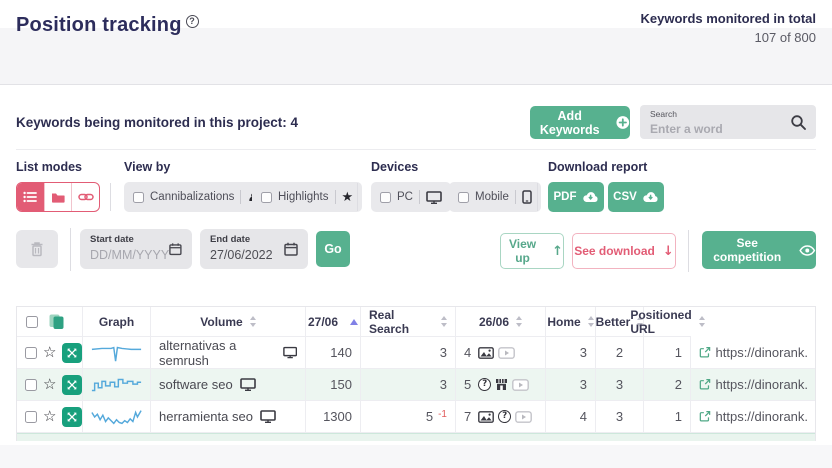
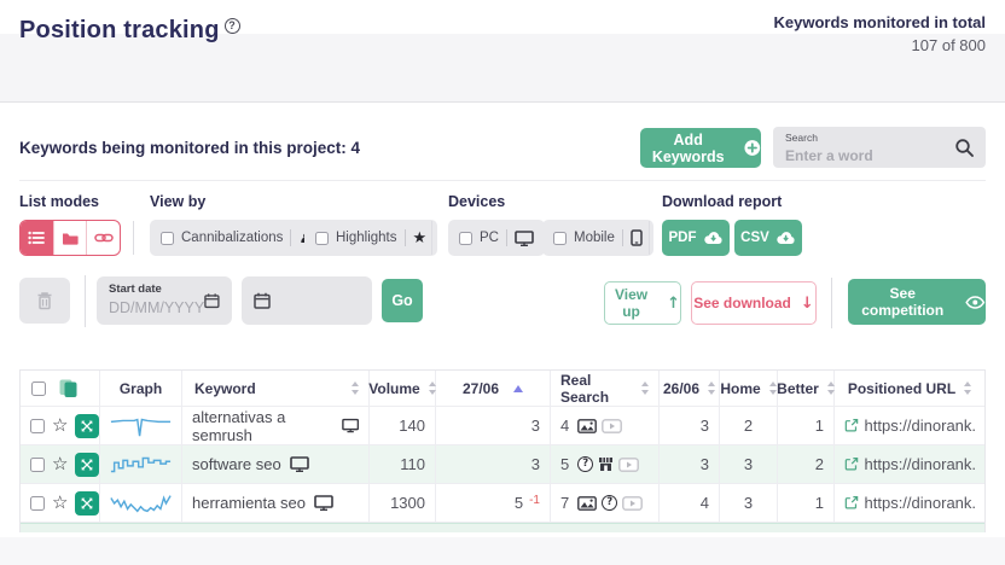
  Position tracking ?
  Keywords monitored in total
  107 of 800
  Keywords being monitored in this project: 4
  Add Keywords
  Search
  Enter a word
  List modes
  View by
  Devices
  Download report
  Cannibalizations
  Highlights
  ★
  PC
  Mobile
  PDF
  CSV
  Start date
  DD/MM/YYYY
- End date
- 27/06/2022
  Go
  View up
  ↑
  See download
  ↓
  See competition
  Graph
+ Keyword
  Volume
  27/06
  Real Search
  26/06
  Home
  Better
  Positioned URL
  ☆
  alternativas a semrush
  140
  3
  4
  3
  2
  1
  https://dinorank.
  ☆
  software seo
- 150
+ 110
  3
  5
  ?
  3
  3
  2
  https://dinorank.
  ☆
  herramienta seo
  1300
  5
  -1
  7
  ?
  4
  3
  1
  https://dinorank.
